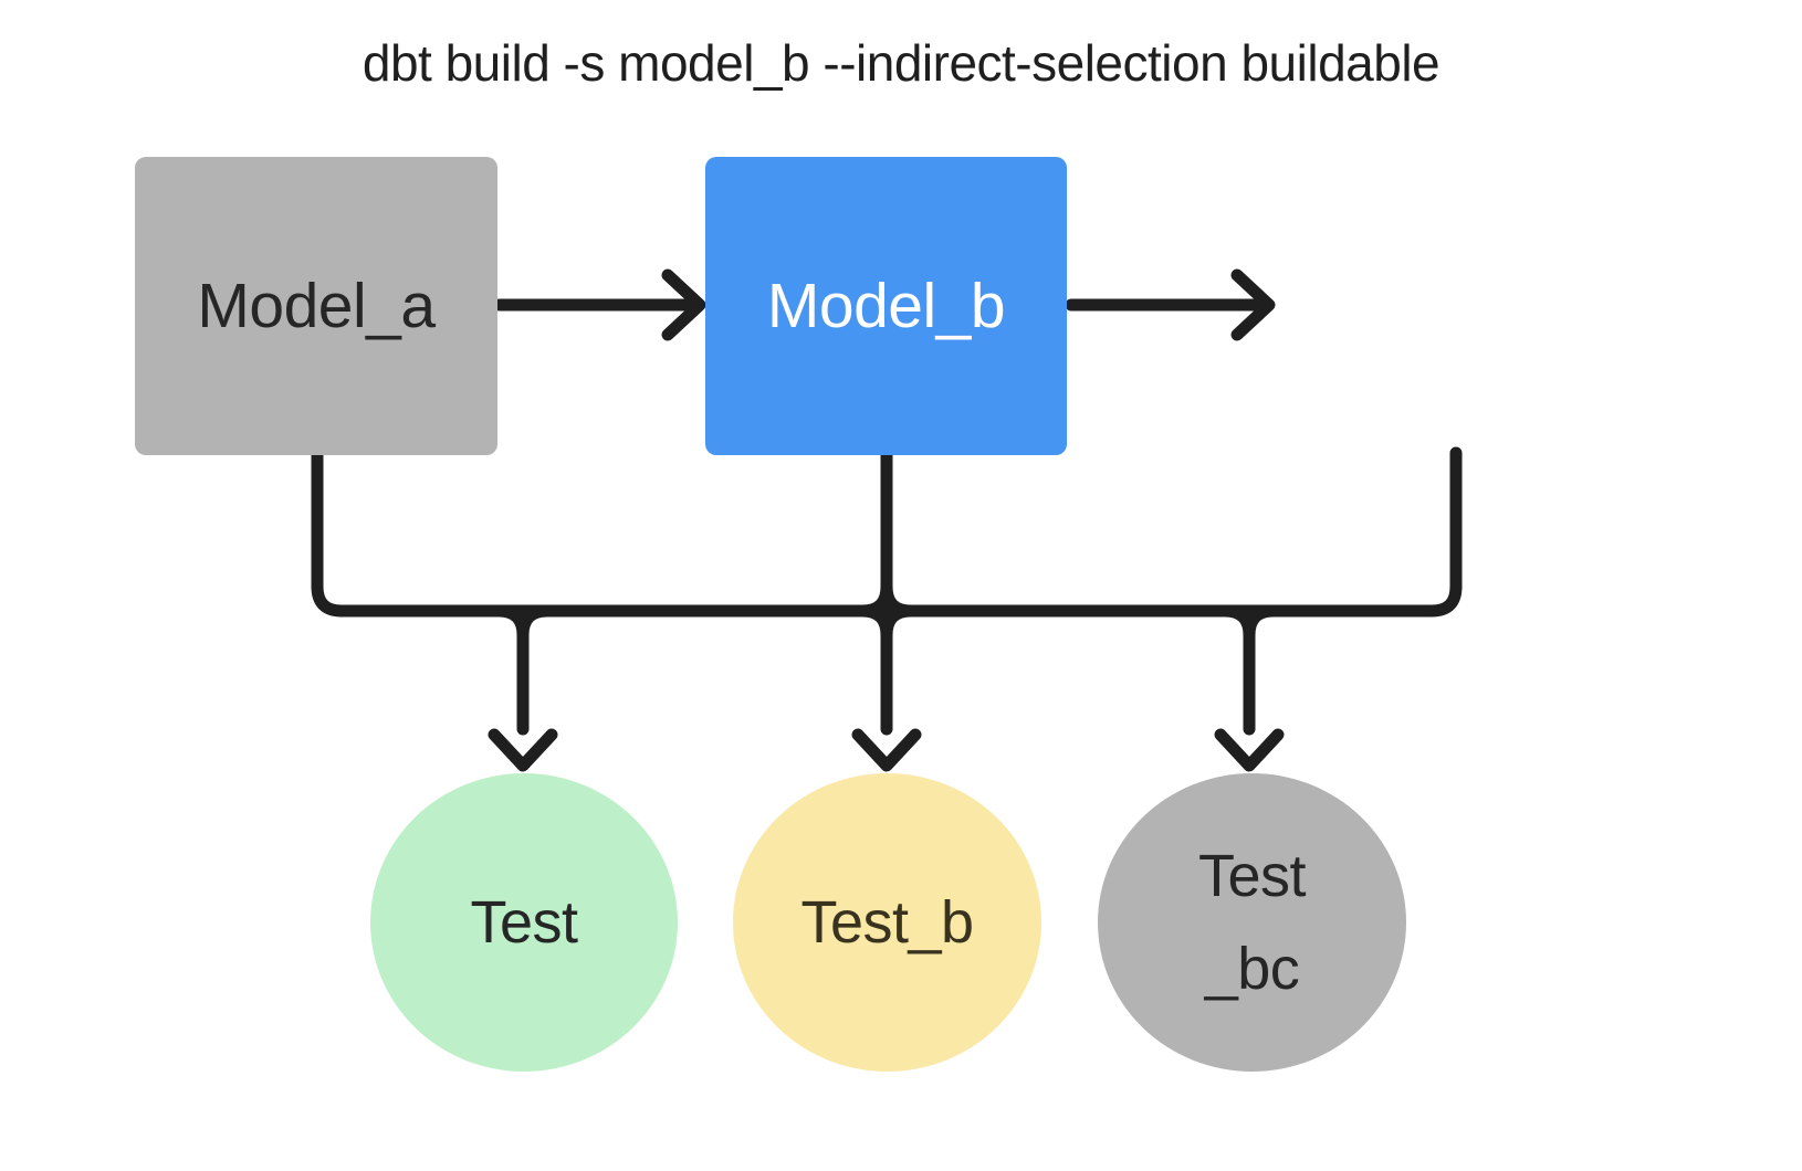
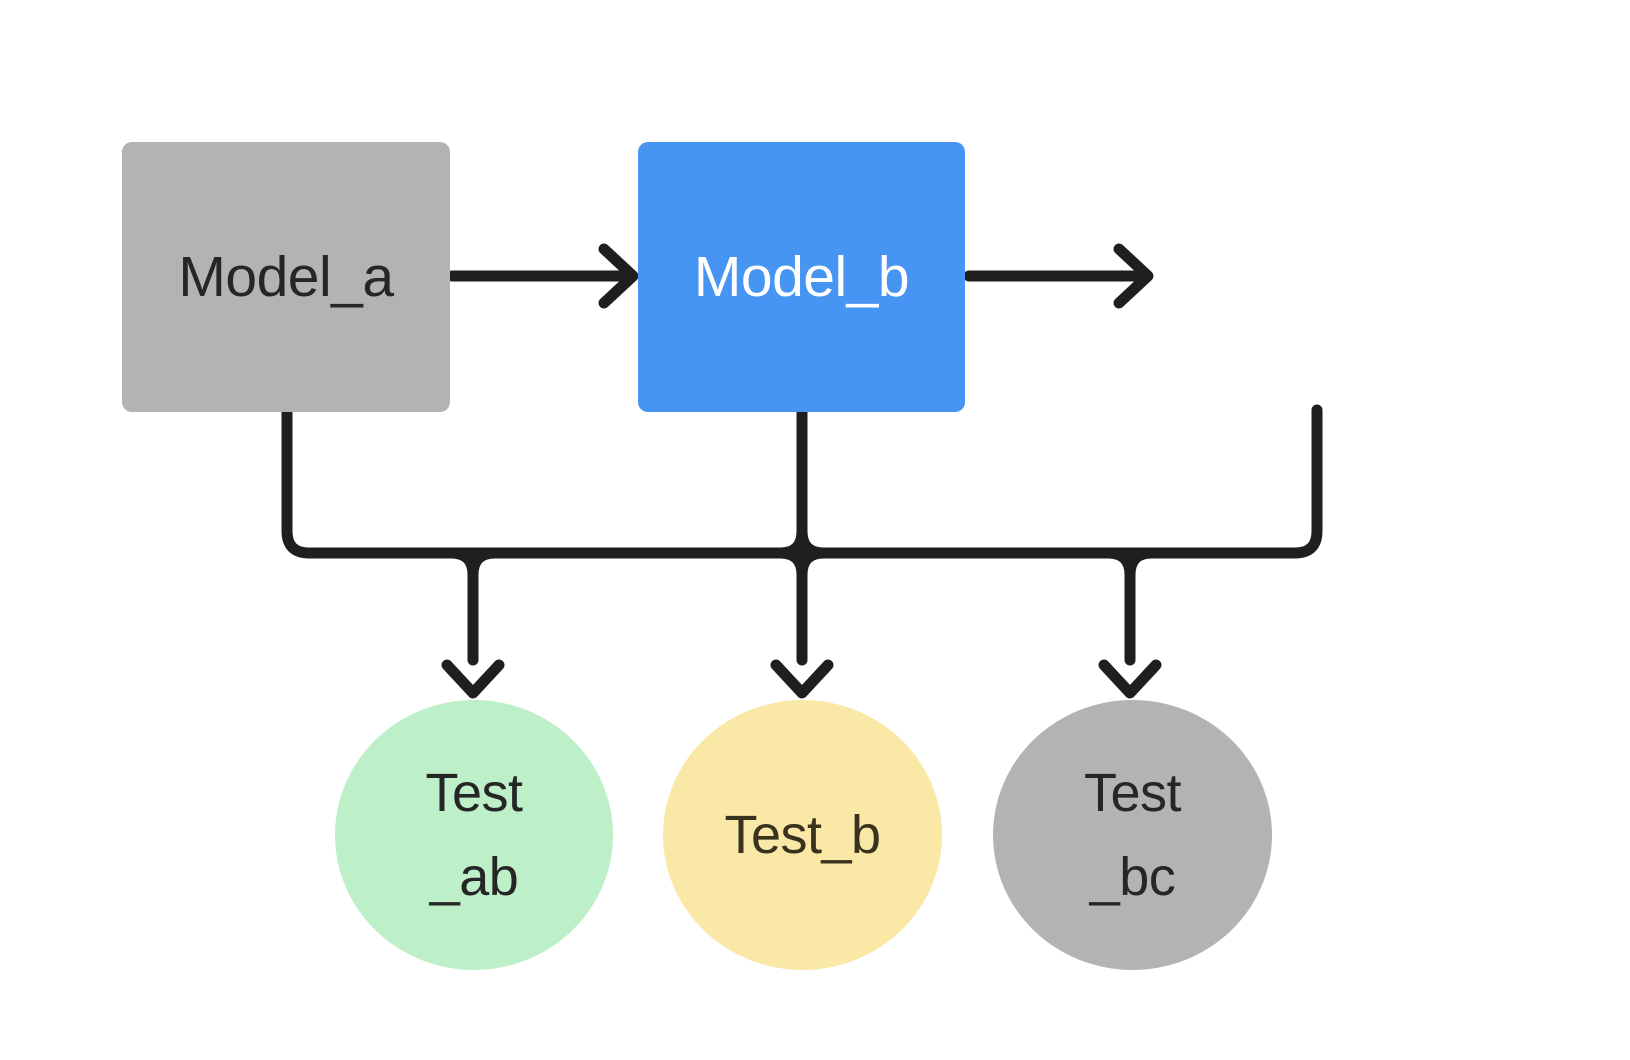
- dbt build -s model_b --indirect-selection buildable
  Model_a
  Model_b
  Test
+ _ab
  Test_b
  Test
  _bc
